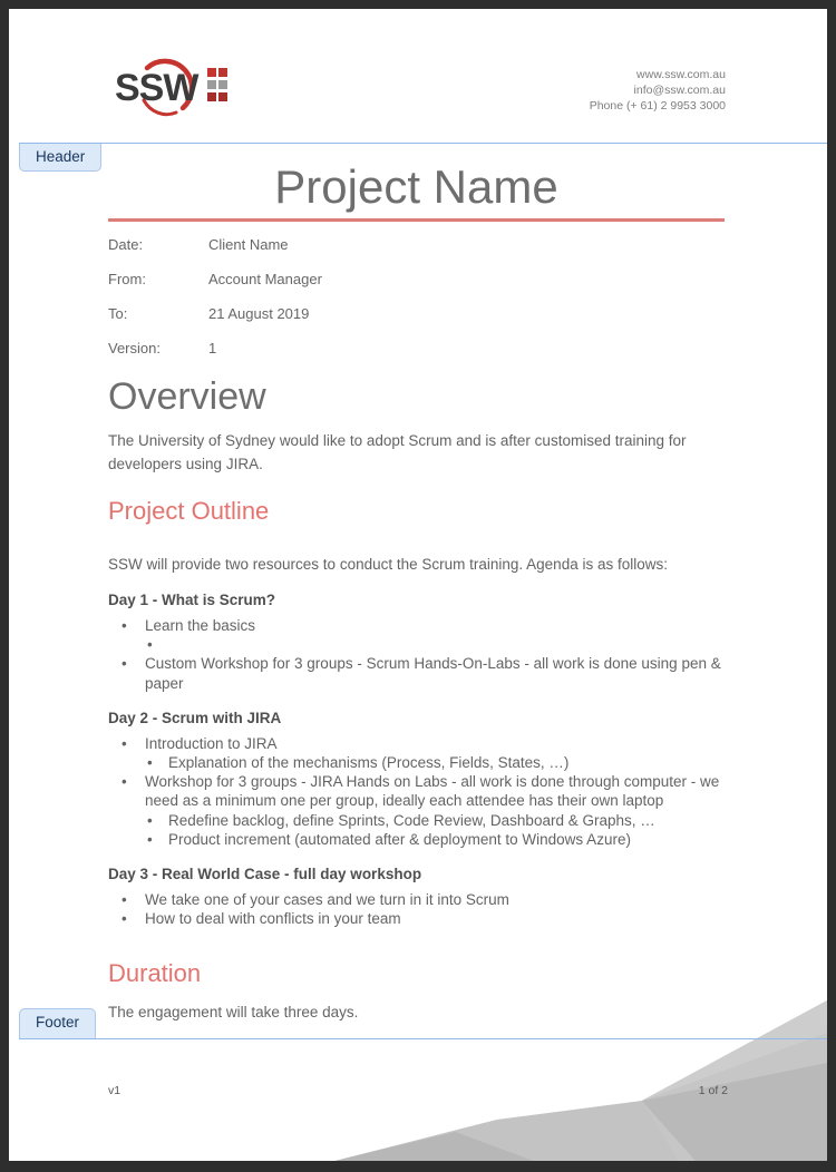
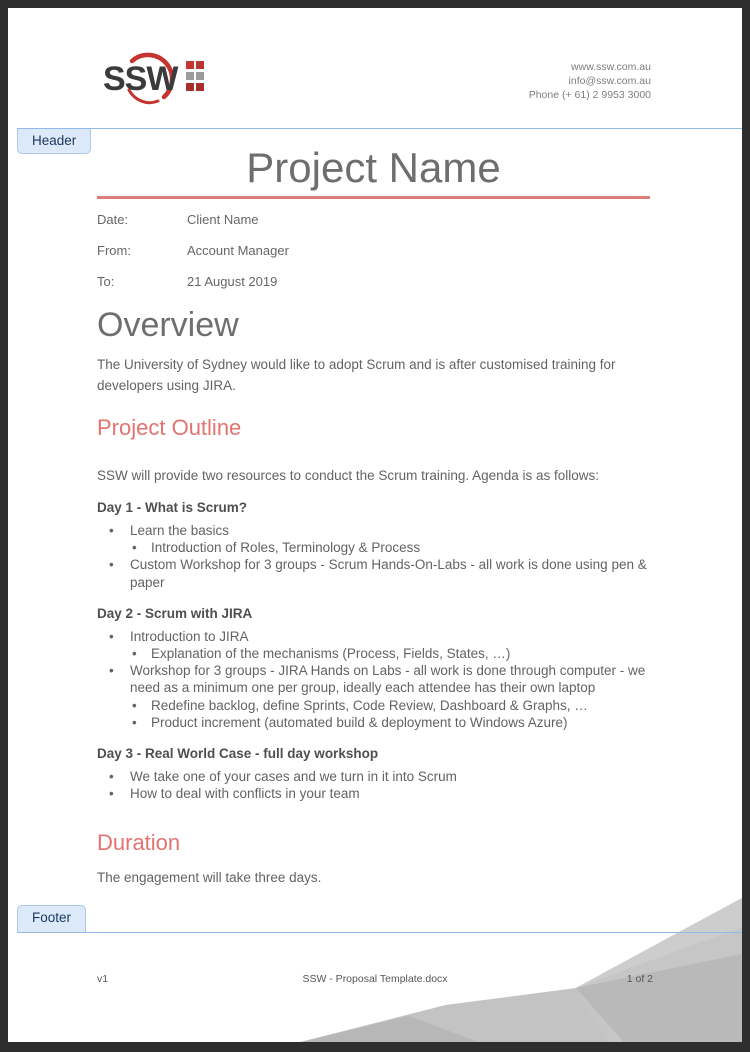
  SSW
  www.ssw.com.au
  info@ssw.com.au
  Phone (+ 61) 2 9953 3000
  Header
  Project Name
  Date:
  Client Name
  From:
  Account Manager
  To:
  21 August 2019
- Version:
- 1
  Overview
  The University of Sydney would like to adopt Scrum and is after customised training for developers using JIRA.
  Project Outline
  SSW will provide two resources to conduct the Scrum training. Agenda is as follows:
  Day 1 - What is Scrum?
  •
  Learn the basics
  •
+ Introduction of Roles, Terminology & Process
  •
  Custom Workshop for 3 groups - Scrum Hands-On-Labs - all work is done using pen & paper
  Day 2 - Scrum with JIRA
  •
  Introduction to JIRA
  •
  Explanation of the mechanisms (Process, Fields, States, …)
  •
  Workshop for 3 groups - JIRA Hands on Labs - all work is done through computer - we need as a minimum one per group, ideally each attendee has their own laptop
  •
  Redefine backlog, define Sprints, Code Review, Dashboard & Graphs, …
  •
- Product increment (automated after & deployment to Windows Azure)
+ Product increment (automated build & deployment to Windows Azure)
  Day 3 - Real World Case - full day workshop
  •
  We take one of your cases and we turn in it into Scrum
  •
  How to deal with conflicts in your team
  Duration
  The engagement will take three days.
  Footer
  v1
+ SSW - Proposal Template.docx
  1 of 2
